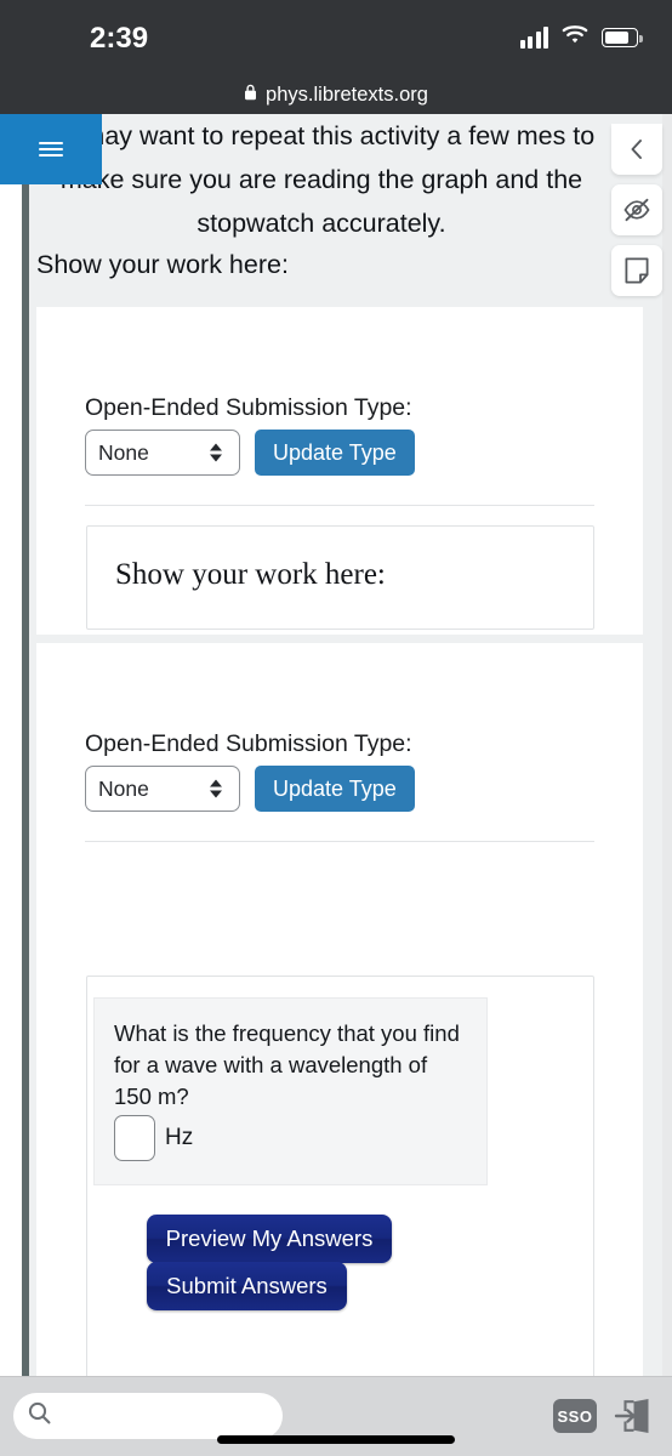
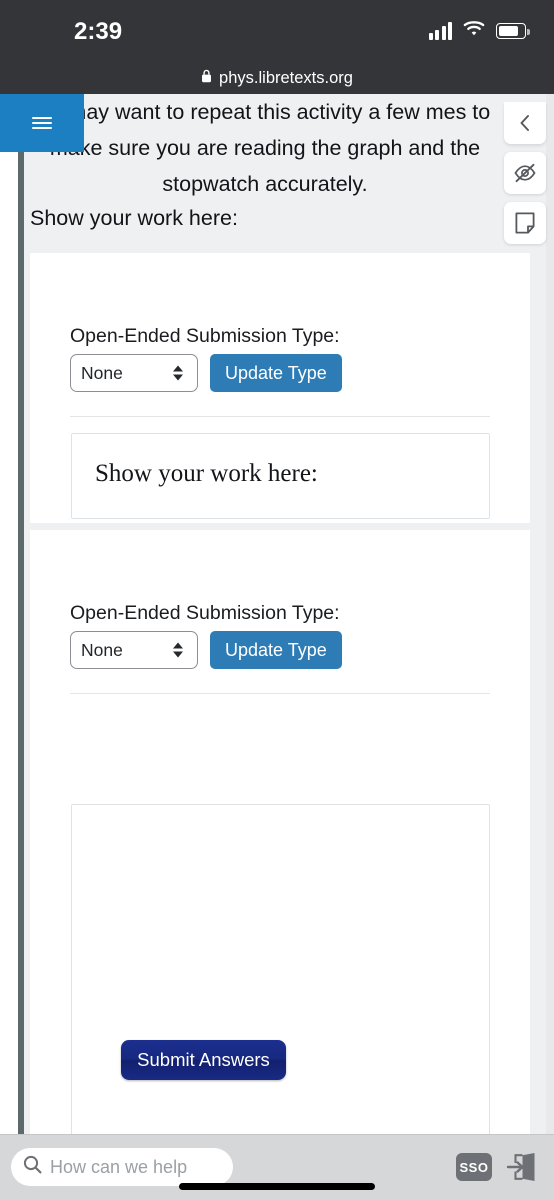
  2:39
  phys.libretexts.org
  ay want to repeat this activity a few mes to ke sure you are reading the graph and the stopwatch accurately.
  Show your work here:
  Open-Ended Submission Type:
  None
  Update Type
  Show your work here:
  Open-Ended Submission Type:
  None
  Update Type
- What is the frequency that you find for a wave with a wavelength of 150 m?
- Hz
- Preview My Answers
  Submit Answers
+ How can we help
  SSO
